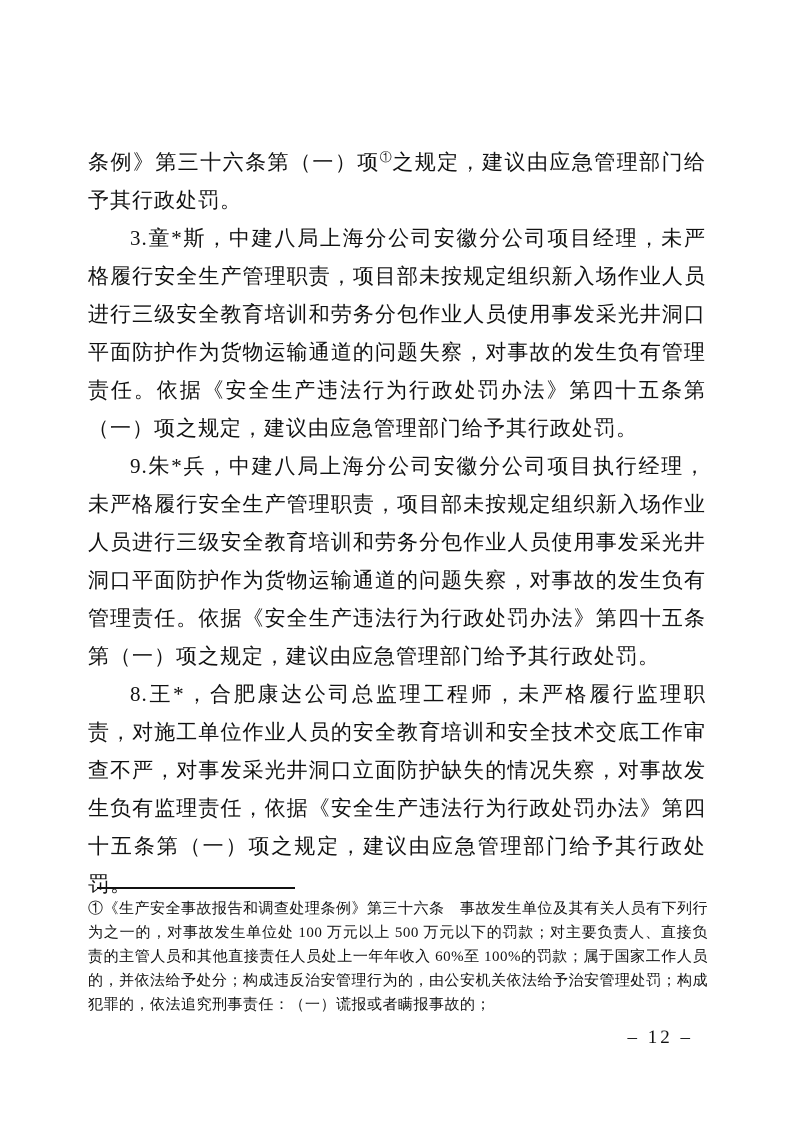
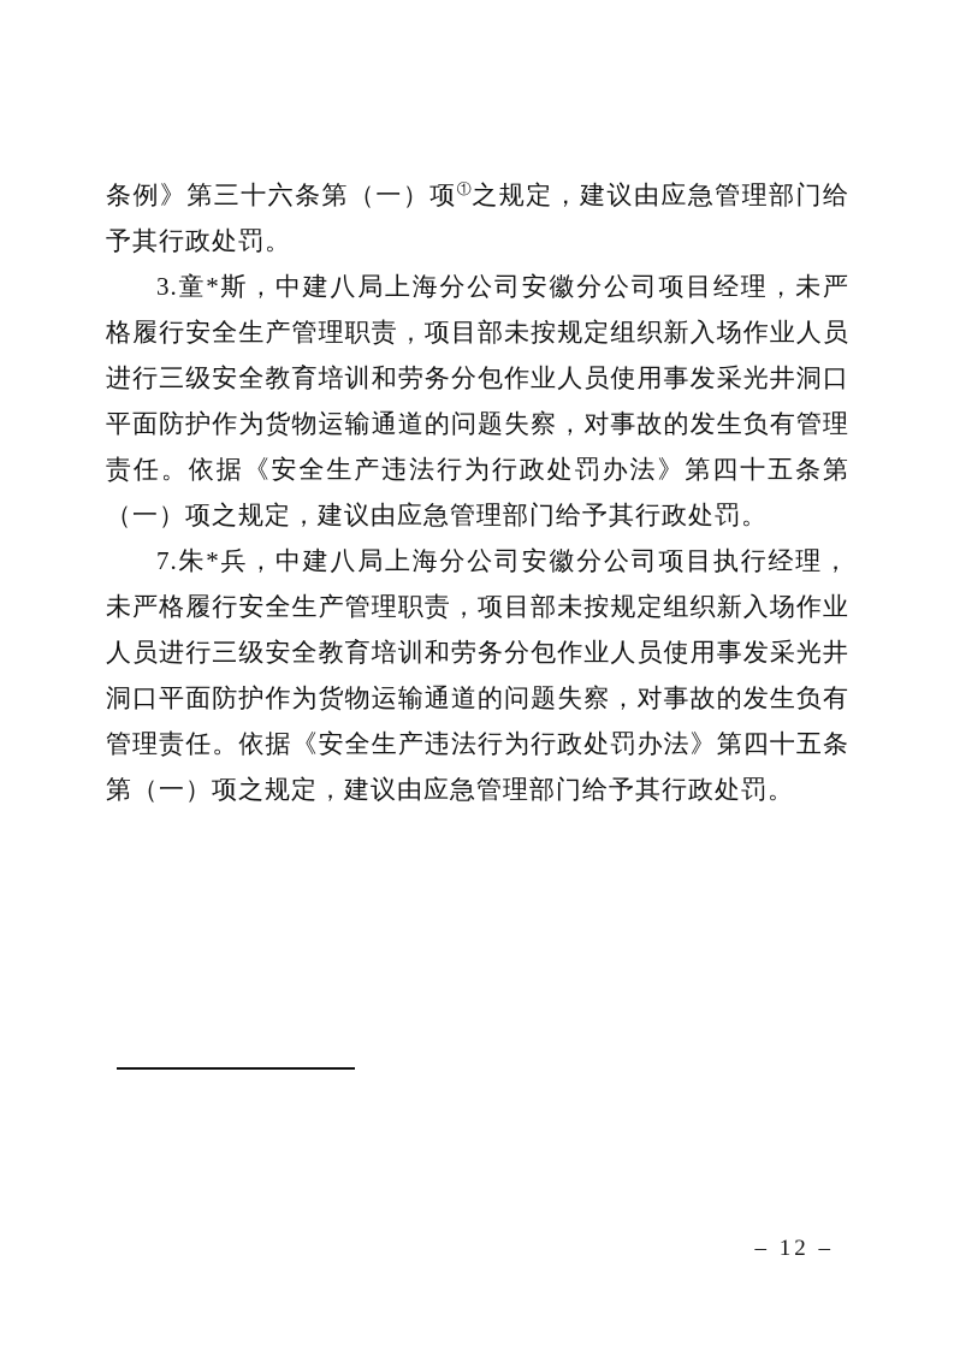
  条例》第三十六条第（一）项①之规定，建议由应急管理部门给予其行政处罚。
  3.童*斯，中建八局上海分公司安徽分公司项目经理，未严格履行安全生产管理职责，项目部未按规定组织新入场作业人员进行三级安全教育培训和劳务分包作业人员使用事发采光井洞口平面防护作为货物运输通道的问题失察，对事故的发生负有管理责任。依据《安全生产违法行为行政处罚办法》第四十五条第（一）项之规定，建议由应急管理部门给予其行政处罚。
- 9.朱*兵，中建八局上海分公司安徽分公司项目执行经理，未严格履行安全生产管理职责，项目部未按规定组织新入场作业人员进行三级安全教育培训和劳务分包作业人员使用事发采光井洞口平面防护作为货物运输通道的问题失察，对事故的发生负有管理责任。依据《安全生产违法行为行政处罚办法》第四十五条第（一）项之规定，建议由应急管理部门给予其行政处罚。
+ 7.朱*兵，中建八局上海分公司安徽分公司项目执行经理，未严格履行安全生产管理职责，项目部未按规定组织新入场作业人员进行三级安全教育培训和劳务分包作业人员使用事发采光井洞口平面防护作为货物运输通道的问题失察，对事故的发生负有管理责任。依据《安全生产违法行为行政处罚办法》第四十五条第（一）项之规定，建议由应急管理部门给予其行政处罚。
- 8.王*，合肥康达公司总监理工程师，未严格履行监理职责，对施工单位作业人员的安全教育培训和安全技术交底工作审查不严，对事发采光井洞口立面防护缺失的情况失察，对事故发生负有监理责任，依据《安全生产违法行为行政处罚办法》第四十五条第（一）项之规定，建议由应急管理部门给予其行政处罚。
- ①《生产安全事故报告和调查处理条例》第三十六条 事故发生单位及其有关人员有下列行为之一的，对事故发生单位处 100 万元以上 500 万元以下的罚款；对主要负责人、直接负责的主管人员和其他直接责任人员处上一年年收入 60%至 100%的罚款；属于国家工作人员的，并依法给予处分；构成违反治安管理行为的，由公安机关依法给予治安管理处罚；构成犯罪的，依法追究刑事责任：（一）谎报或者瞒报事故的；
  – 12 –
